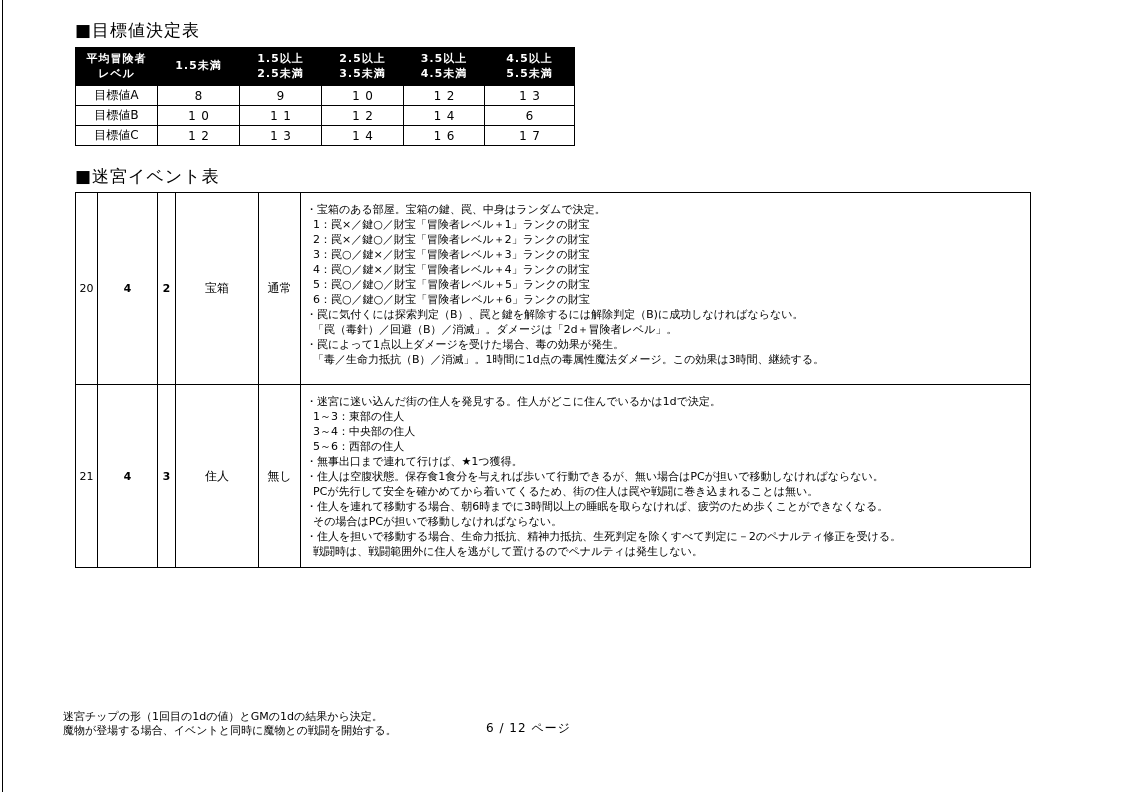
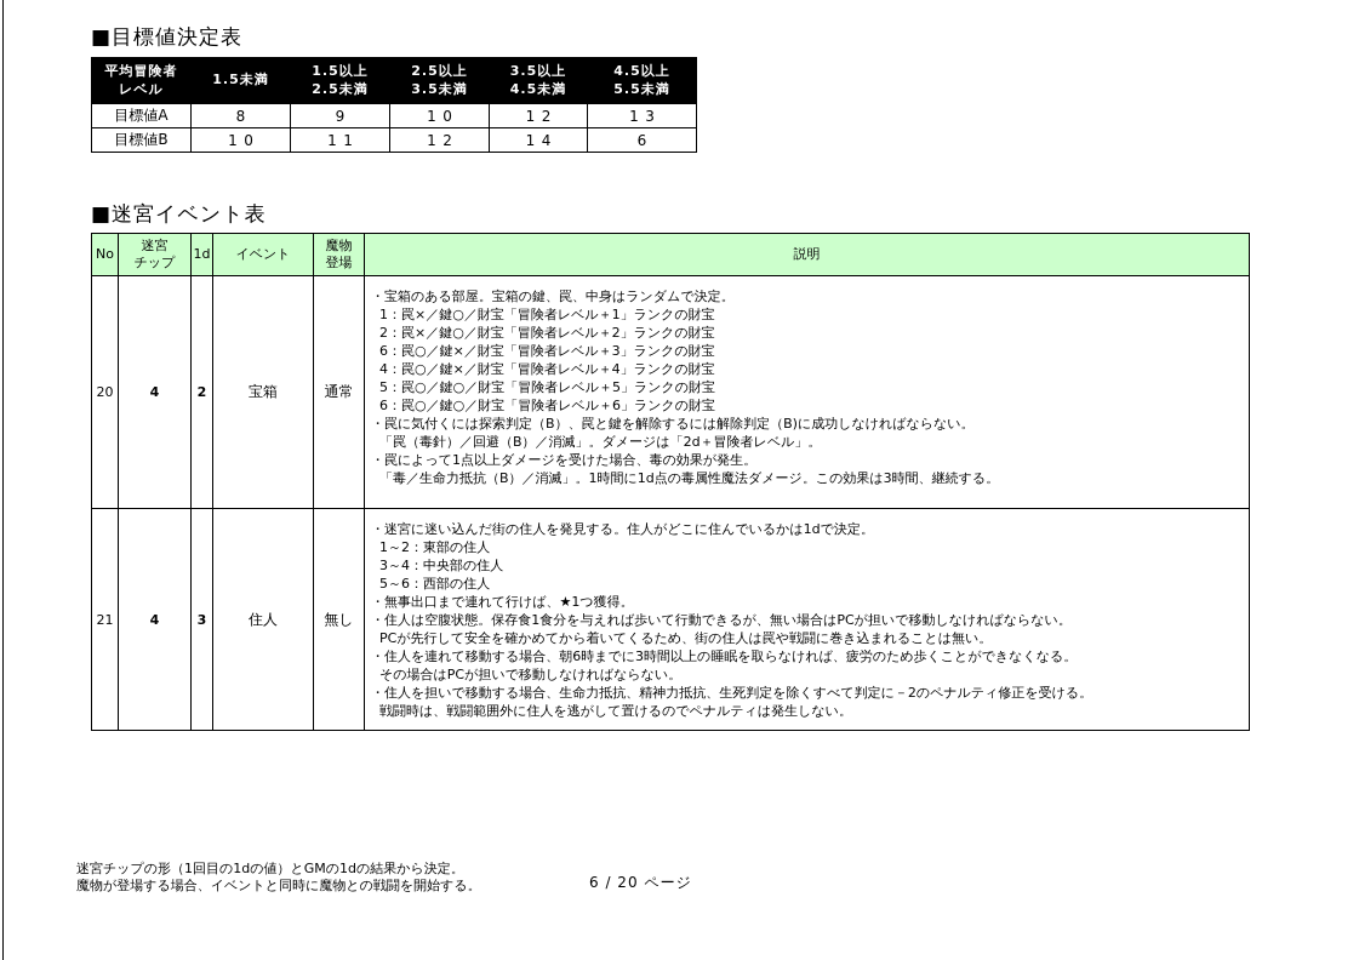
  ■目標値決定表
  平均冒険者 レベル	1.5未満	1.5以上 2.5未満	2.5以上 3.5未満	3.5以上 4.5未満	4.5以上 5.5未満
  目標値A	8	9	10	12	13
  目標値B	10	11	12	14	6
- 目標値C	12	13	14	16	17
  ■迷宮イベント表
+ No	迷宮 チップ	1d	イベント	魔物 登場	説明
- 20	4	2	宝箱	通常	・宝箱のある部屋。宝箱の鍵、罠、中身はランダムで決定。 1：罠×／鍵○／財宝「冒険者レベル＋1」ランクの財宝 2：罠×／鍵○／財宝「冒険者レベル＋2」ランクの財宝 3：罠○／鍵×／財宝「冒険者レベル＋3」ランクの財宝 4：罠○／鍵×／財宝「冒険者レベル＋4」ランクの財宝 5：罠○／鍵○／財宝「冒険者レベル＋5」ランクの財宝 6：罠○／鍵○／財宝「冒険者レベル＋6」ランクの財宝 ・罠に気付くには探索判定（B）、罠と鍵を解除するには解除判定（B)に成功しなければならない。 「罠（毒針）／回避（B）／消滅」。ダメージは「2d＋冒険者レベル」。 ・罠によって1点以上ダメージを受けた場合、毒の効果が発生。 「毒／生命力抵抗（B）／消滅」。1時間に1d点の毒属性魔法ダメージ。この効果は3時間、継続する。
+ 20	4	2	宝箱	通常	・宝箱のある部屋。宝箱の鍵、罠、中身はランダムで決定。 1：罠×／鍵○／財宝「冒険者レベル＋1」ランクの財宝 2：罠×／鍵○／財宝「冒険者レベル＋2」ランクの財宝 6：罠○／鍵×／財宝「冒険者レベル＋3」ランクの財宝 4：罠○／鍵×／財宝「冒険者レベル＋4」ランクの財宝 5：罠○／鍵○／財宝「冒険者レベル＋5」ランクの財宝 6：罠○／鍵○／財宝「冒険者レベル＋6」ランクの財宝 ・罠に気付くには探索判定（B）、罠と鍵を解除するには解除判定（B)に成功しなければならない。 「罠（毒針）／回避（B）／消滅」。ダメージは「2d＋冒険者レベル」。 ・罠によって1点以上ダメージを受けた場合、毒の効果が発生。 「毒／生命力抵抗（B）／消滅」。1時間に1d点の毒属性魔法ダメージ。この効果は3時間、継続する。
- 21	4	3	住人	無し	・迷宮に迷い込んだ街の住人を発見する。住人がどこに住んでいるかは1dで決定。 1～3：東部の住人 3～4：中央部の住人 5～6：西部の住人 ・無事出口まで連れて行けば、★1つ獲得。 ・住人は空腹状態。保存食1食分を与えれば歩いて行動できるが、無い場合はPCが担いで移動しなければならない。 PCが先行して安全を確かめてから着いてくるため、街の住人は罠や戦闘に巻き込まれることは無い。 ・住人を連れて移動する場合、朝6時までに3時間以上の睡眠を取らなければ、疲労のため歩くことができなくなる。 その場合はPCが担いで移動しなければならない。 ・住人を担いで移動する場合、生命力抵抗、精神力抵抗、生死判定を除くすべて判定に－2のペナルティ修正を受ける。 戦闘時は、戦闘範囲外に住人を逃がして置けるのでペナルティは発生しない。
+ 21	4	3	住人	無し	・迷宮に迷い込んだ街の住人を発見する。住人がどこに住んでいるかは1dで決定。 1～2：東部の住人 3～4：中央部の住人 5～6：西部の住人 ・無事出口まで連れて行けば、★1つ獲得。 ・住人は空腹状態。保存食1食分を与えれば歩いて行動できるが、無い場合はPCが担いで移動しなければならない。 PCが先行して安全を確かめてから着いてくるため、街の住人は罠や戦闘に巻き込まれることは無い。 ・住人を連れて移動する場合、朝6時までに3時間以上の睡眠を取らなければ、疲労のため歩くことができなくなる。 その場合はPCが担いで移動しなければならない。 ・住人を担いで移動する場合、生命力抵抗、精神力抵抗、生死判定を除くすべて判定に－2のペナルティ修正を受ける。 戦闘時は、戦闘範囲外に住人を逃がして置けるのでペナルティは発生しない。
  迷宮チップの形（1回目の1dの値）とGMの1dの結果から決定。
  魔物が登場する場合、イベントと同時に魔物との戦闘を開始する。
- 6 / 12 ページ
+ 6 / 20 ページ
